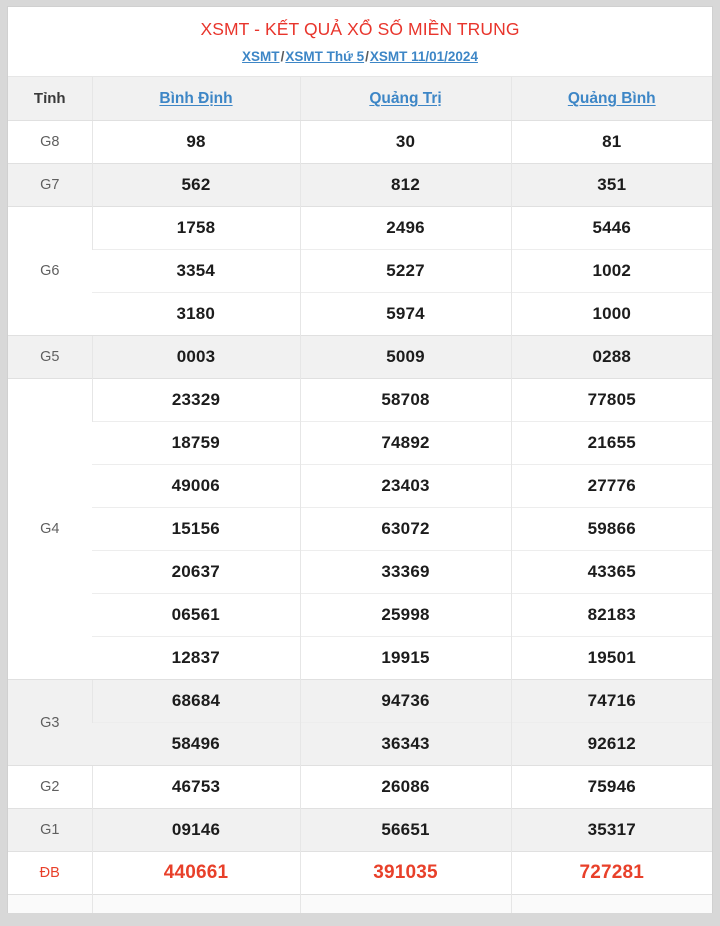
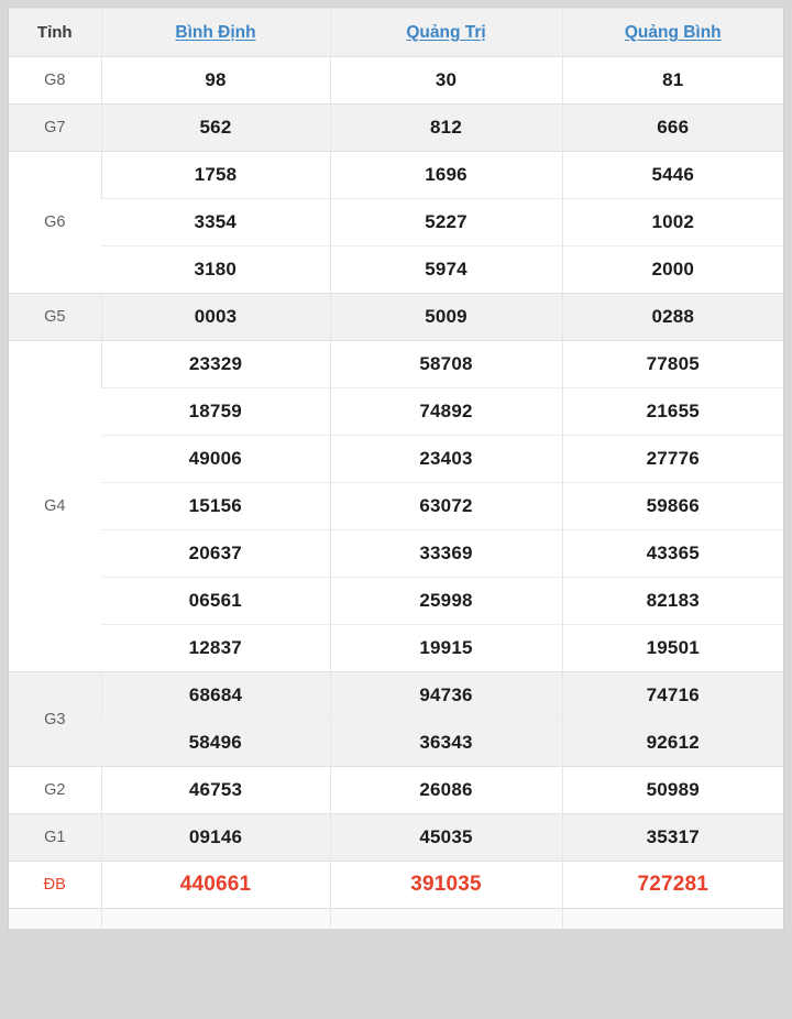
- XSMT - KẾT QUẢ XỔ SỐ MIỀN TRUNG
- XSMT/XSMT Thứ 5/XSMT 11/01/2024
  Tỉnh	Bình Định	Quảng Trị	Quảng Bình
  G8	98	30	81
- G7	562	812	351
+ G7	562	812	666
- G6	1758	2496	5446
+ G6	1758	1696	5446
  3354	5227	1002
- 3180	5974	1000
+ 3180	5974	2000
  G5	0003	5009	0288
  G4	23329	58708	77805
  18759	74892	21655
  49006	23403	27776
  15156	63072	59866
  20637	33369	43365
  06561	25998	82183
  12837	19915	19501
  G3	68684	94736	74716
  58496	36343	92612
- G2	46753	26086	75946
+ G2	46753	26086	50989
- G1	09146	56651	35317
+ G1	09146	45035	35317
  ĐB	440661	391035	727281
